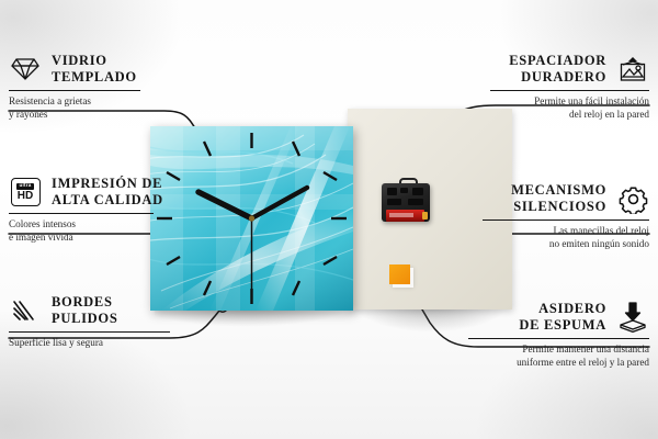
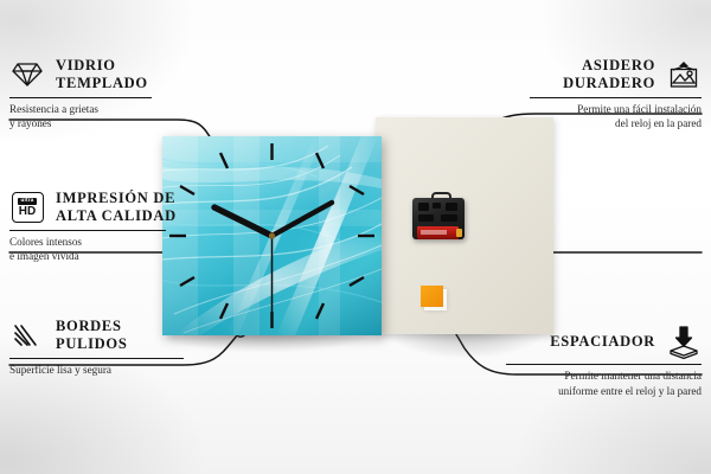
  VIDRIO
  TEMPLADO
  Resistencia a grietas
  y rayones
  HD
  IMPRESIÓN DE
  ALTA CALIDAD
  Colores intensos
  e imagen vívida
  BORDES
  PULIDOS
  Superficie lisa y segura
- ESPACIADOR
+ ASIDERO
  DURADERO
  Permite una fácil instalación
  del reloj en la pared
- MECANISMO
- SILENCIOSO
- Las manecillas del reloj
- no emiten ningún sonido
- ASIDERO
+ ESPACIADOR
- DE ESPUMA
  Permite mantener una distancia
  uniforme entre el reloj y la pared
